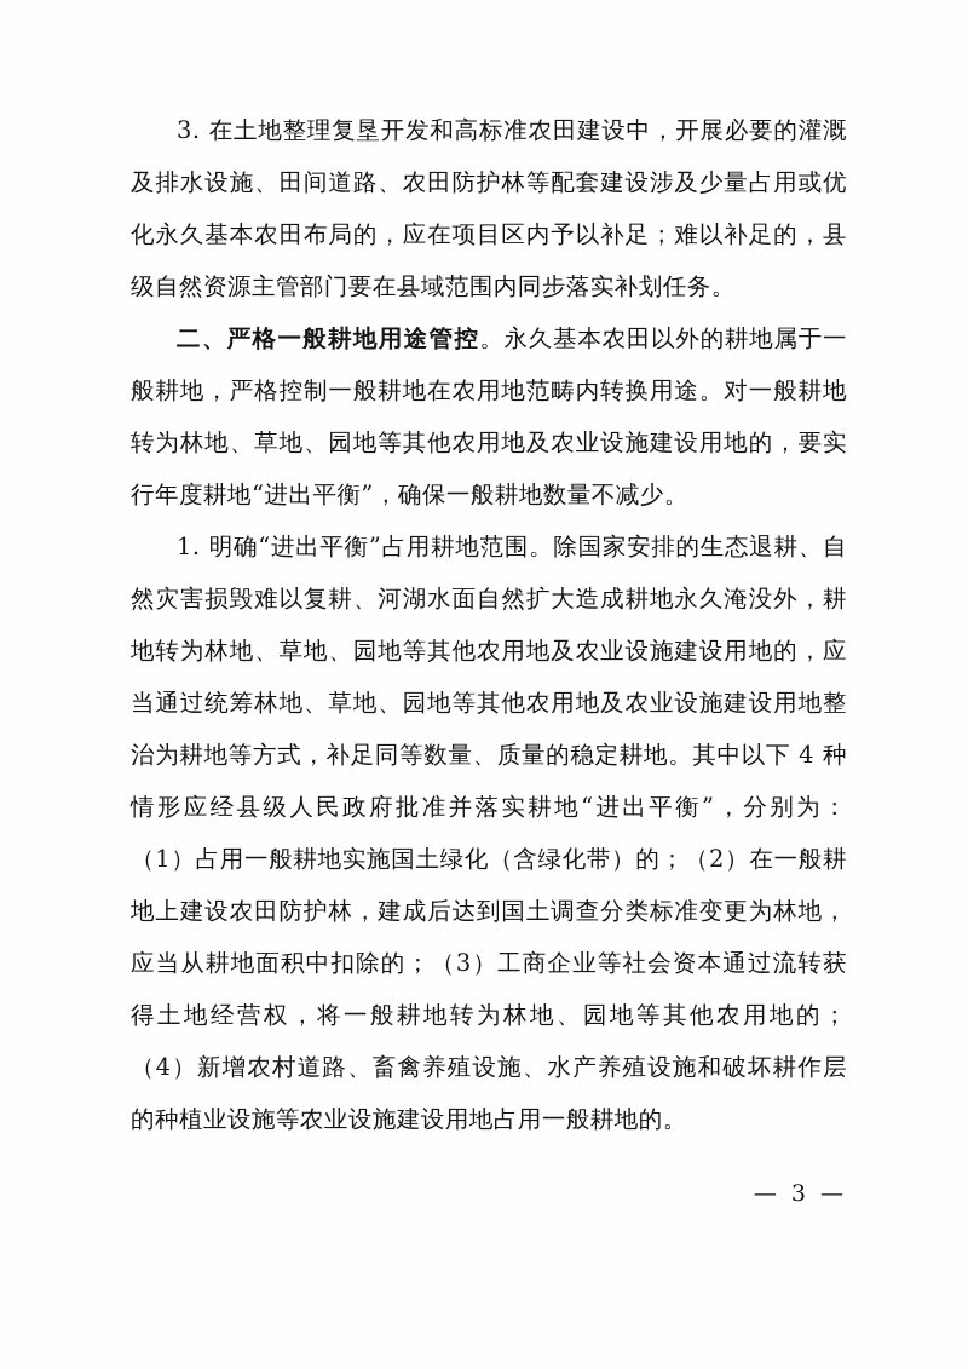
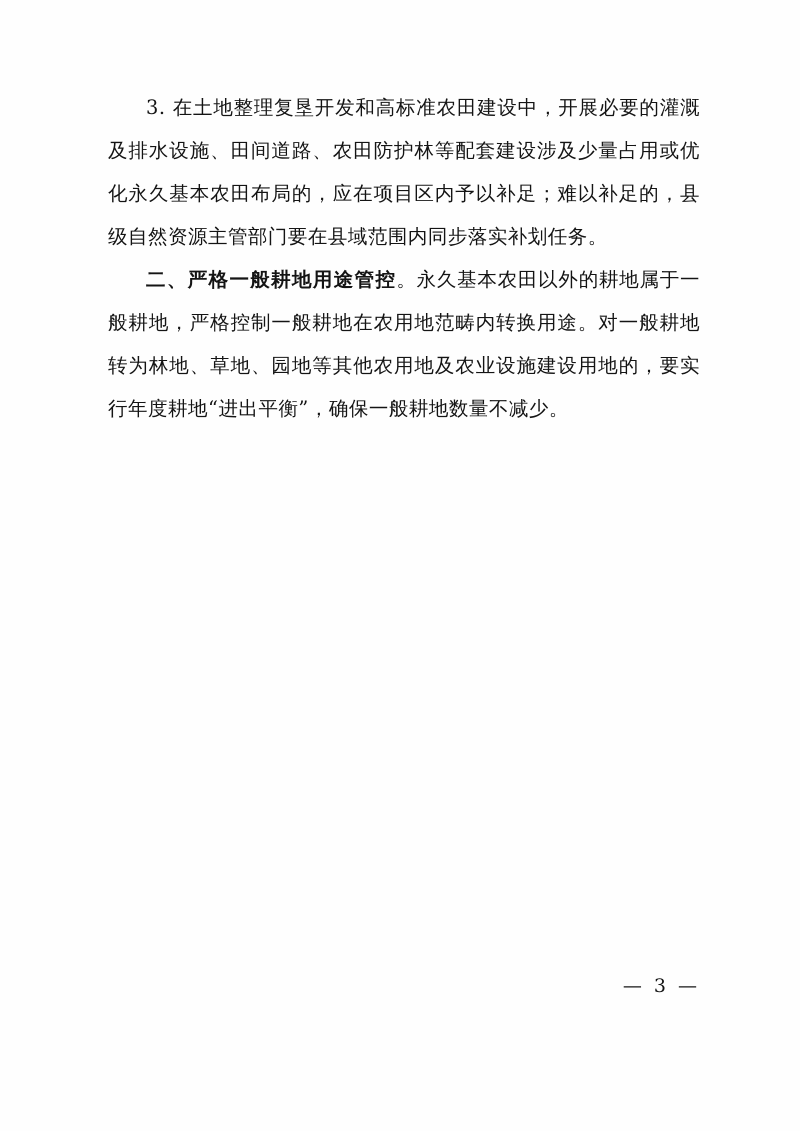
  3. 在土地整理复垦开发和高标准农田建设中，开展必要的灌溉及排水设施、田间道路、农田防护林等配套建设涉及少量占用或优化永久基本农田布局的，应在项目区内予以补足；难以补足的，县级自然资源主管部门要在县域范围内同步落实补划任务。
  二、严格一般耕地用途管控。永久基本农田以外的耕地属于一般耕地，严格控制一般耕地在农用地范畴内转换用途。对一般耕地转为林地、草地、园地等其他农用地及农业设施建设用地的，要实行年度耕地“进出平衡”，确保一般耕地数量不减少。
- 1. 明确“进出平衡”占用耕地范围。除国家安排的生态退耕、自然灾害损毁难以复耕、河湖水面自然扩大造成耕地永久淹没外，耕地转为林地、草地、园地等其他农用地及农业设施建设用地的，应当通过统筹林地、草地、园地等其他农用地及农业设施建设用地整治为耕地等方式，补足同等数量、质量的稳定耕地。其中以下 4 种情形应经县级人民政府批准并落实耕地“进出平衡”，分别为：（1）占用一般耕地实施国土绿化（含绿化带）的；（2）在一般耕地上建设农田防护林，建成后达到国土调查分类标准变更为林地，应当从耕地面积中扣除的；（3）工商企业等社会资本通过流转获得土地经营权，将一般耕地转为林地、园地等其他农用地的；（4）新增农村道路、畜禽养殖设施、水产养殖设施和破坏耕作层的种植业设施等农业设施建设用地占用一般耕地的。
  — 3 —
